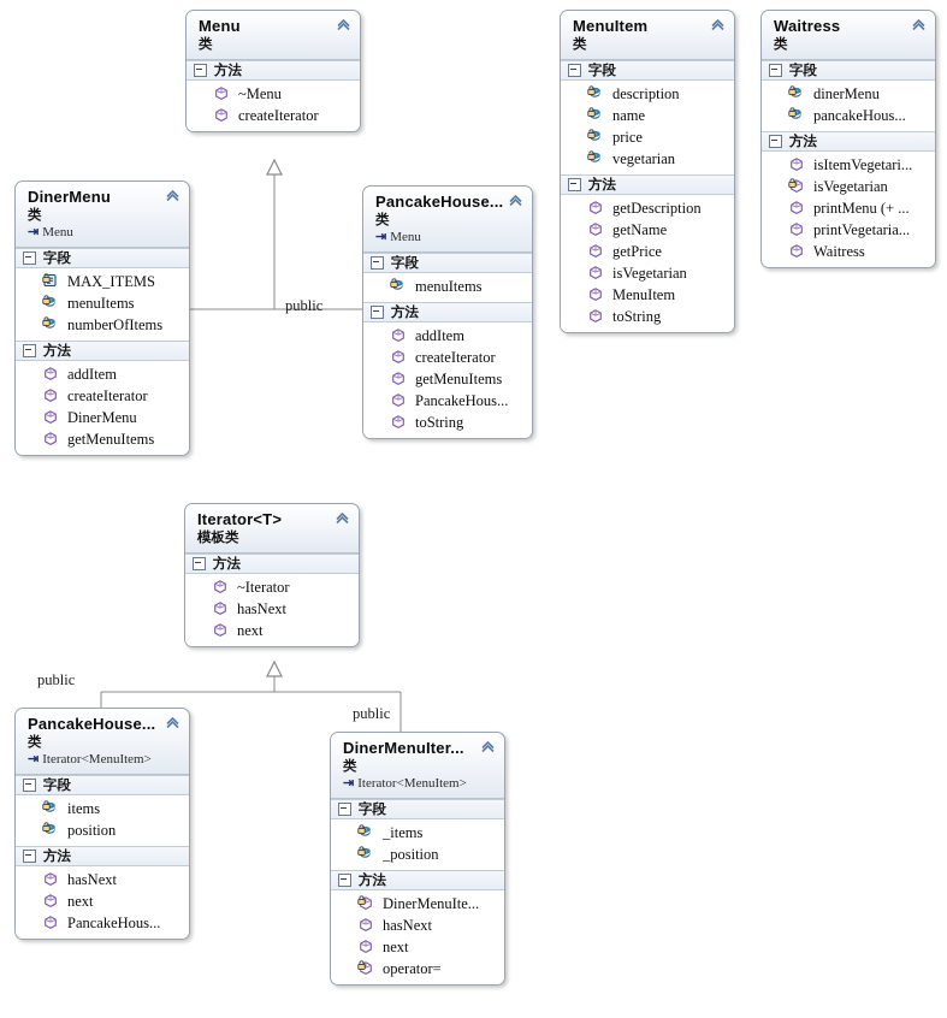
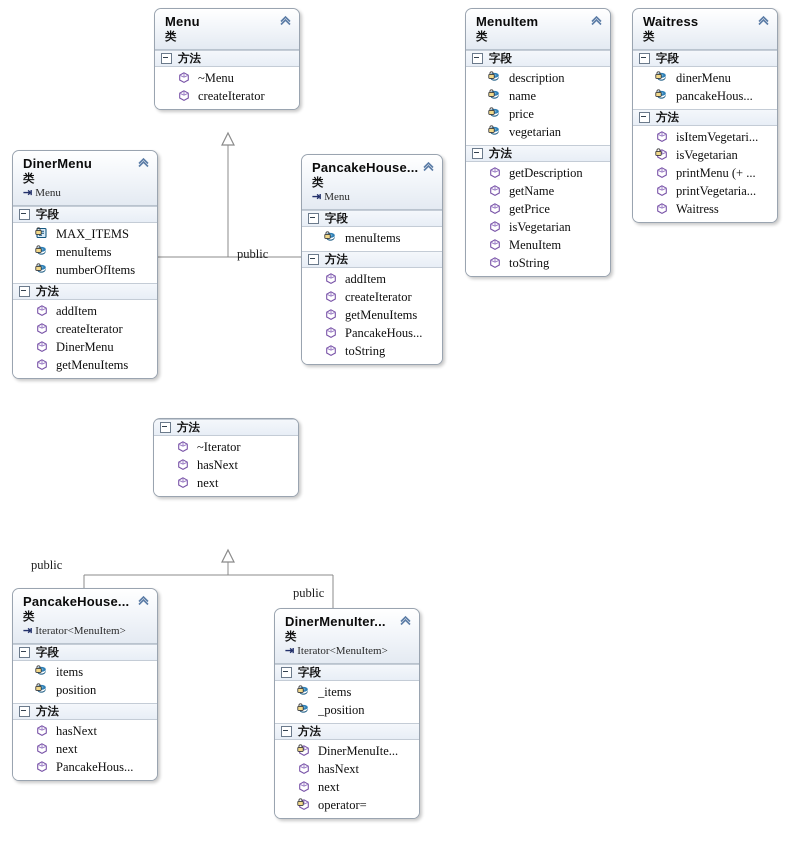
  public
  public
  public
  Menu
  类
  方法
  ~Menu
  createIterator
  DinerMenu
  类
  ⇥ Menu
  字段
  MAX_ITEMS
  menuItems
  numberOfItems
  方法
  addItem
  createIterator
  DinerMenu
  getMenuItems
  PancakeHouse...
  类
  ⇥ Menu
  字段
  menuItems
  方法
  addItem
  createIterator
  getMenuItems
  PancakeHous...
  toString
  MenuItem
  类
  字段
  description
  name
  price
  vegetarian
  方法
  getDescription
  getName
  getPrice
  isVegetarian
  MenuItem
  toString
  Waitress
  类
  字段
  dinerMenu
  pancakeHous...
  方法
  isItemVegetari...
  isVegetarian
  printMenu (+ ...
  printVegetaria...
  Waitress
- Iterator<T>
- 模板类
  方法
  ~Iterator
  hasNext
  next
  PancakeHouse...
  类
  ⇥ Iterator<MenuItem>
  字段
  items
  position
  方法
  hasNext
  next
  PancakeHous...
  DinerMenuIter...
  类
  ⇥ Iterator<MenuItem>
  字段
  _items
  _position
  方法
  DinerMenuIte...
  hasNext
  next
  operator=
